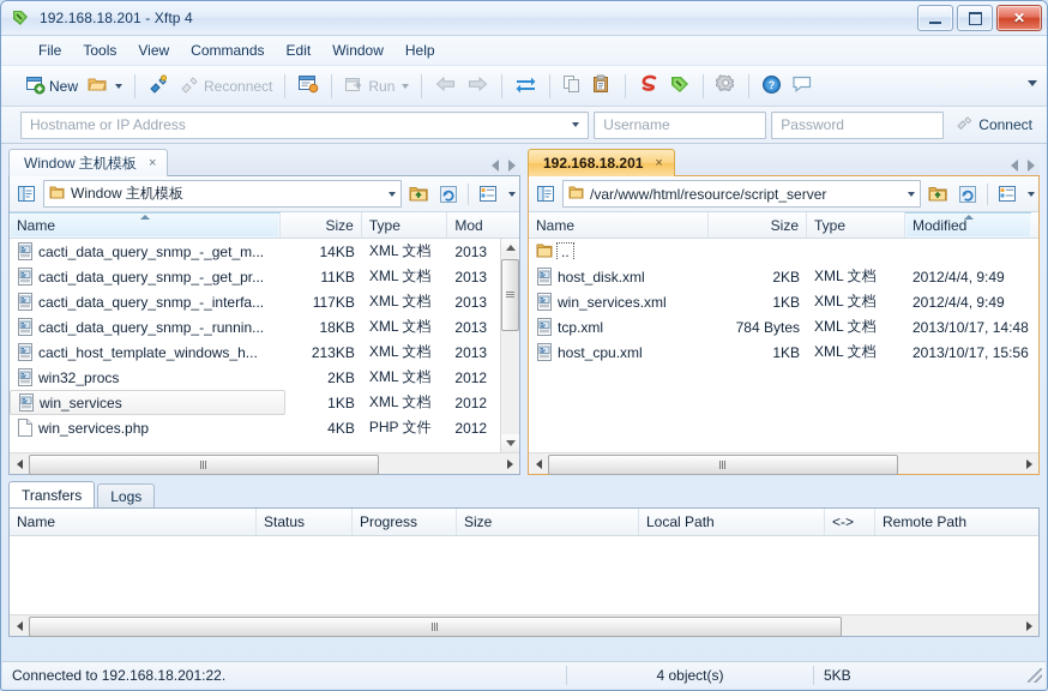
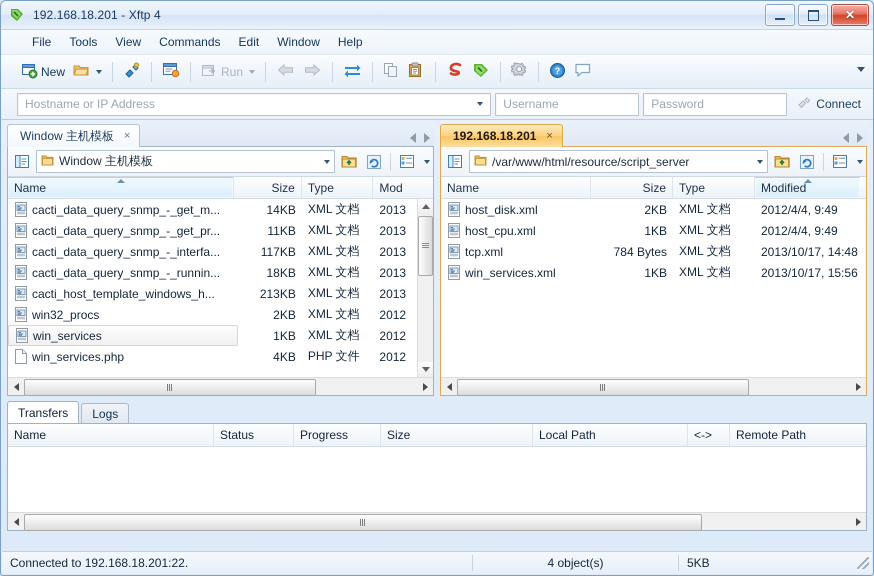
  192.168.18.201 - Xftp 4
  ✕
  File
  Tools
  View
  Commands
  Edit
  Window
  Help
  New
- Reconnect
  Run
  ?
  Hostname or IP Address
  Username
  Password
  Connect
  Window 主机模板
  ×
  Window 主机模板
  Name
  Size
  Type
  Mod
  cacti_data_query_snmp_-_get_m...
  14KB
  XML 文档
  2013
  cacti_data_query_snmp_-_get_pr...
  11KB
  XML 文档
  2013
  cacti_data_query_snmp_-_interfa...
  117KB
  XML 文档
  2013
  cacti_data_query_snmp_-_runnin...
  18KB
  XML 文档
  2013
  cacti_host_template_windows_h...
  213KB
  XML 文档
  2013
  win32_procs
  2KB
  XML 文档
  2012
  win_services
  1KB
  XML 文档
  2012
  win_services.php
  4KB
  PHP 文件
  2012
  192.168.18.201
  ×
  /var/www/html/resource/script_server
  Name
  Size
  Type
  Modified
- ..
  host_disk.xml
  2KB
  XML 文档
  2012/4/4, 9:49
- win_services.xml
+ host_cpu.xml
  1KB
  XML 文档
  2012/4/4, 9:49
  tcp.xml
  784 Bytes
  XML 文档
  2013/10/17, 14:48
- host_cpu.xml
+ win_services.xml
  1KB
  XML 文档
  2013/10/17, 15:56
  Transfers
  Logs
  Name
  Status
  Progress
  Size
  Local Path
  <->
  Remote Path
  Connected to 192.168.18.201:22.
  4 object(s)
  5KB
